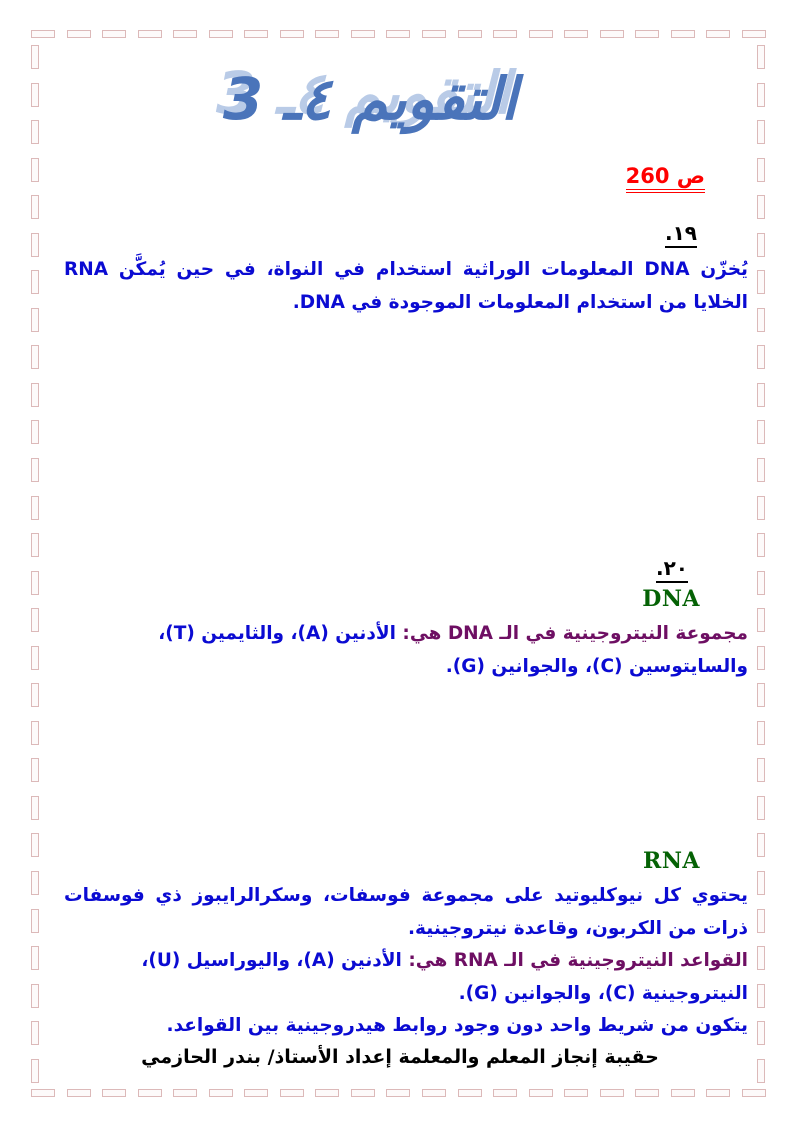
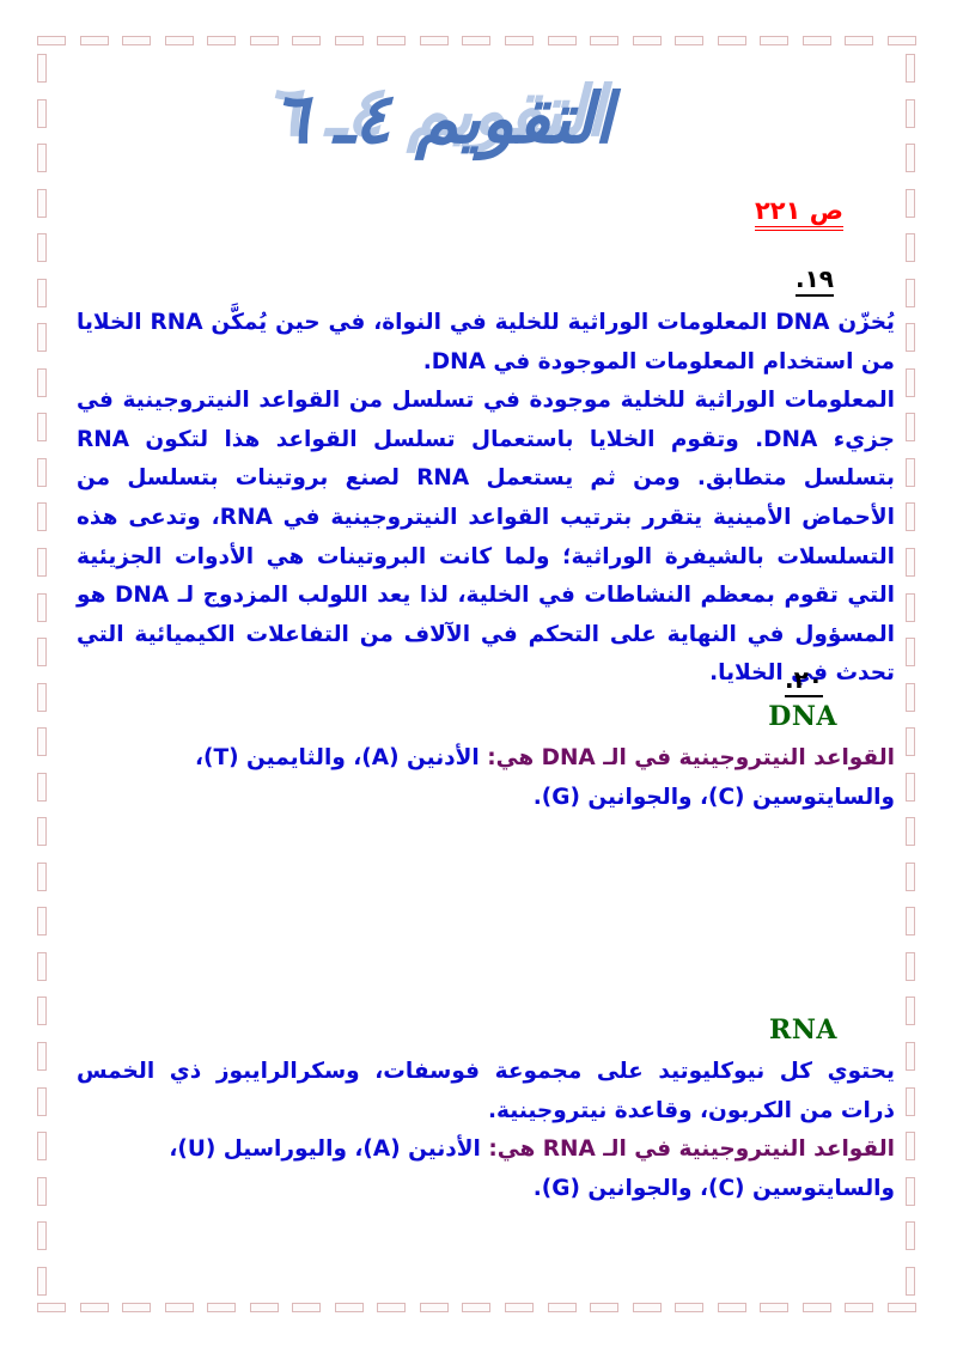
- التقويم ٤ـ 3
+ التقويم ٤ـ ٦
- ص 260
+ ص ٢٢١
  ١٩.
- يُخزّن DNA المعلومات الوراثية استخدام في النواة، في حين يُمكَّن RNA الخلايا من استخدام المعلومات الموجودة في DNA.
+ يُخزّن DNA المعلومات الوراثية للخلية في النواة، في حين يُمكَّن RNA الخلايا من استخدام المعلومات الموجودة في DNA.
+ المعلومات الوراثية للخلية موجودة في تسلسل من القواعد النيتروجينية في جزيء DNA. وتقوم الخلايا باستعمال تسلسل القواعد هذا لتكون RNA بتسلسل متطابق. ومن ثم يستعمل RNA لصنع بروتينات بتسلسل من الأحماض الأمينية يتقرر بترتيب القواعد النيتروجينية في RNA، وتدعى هذه التسلسلات بالشيفرة الوراثية؛ ولما كانت البروتينات هي الأدوات الجزيئية التي تقوم بمعظم النشاطات في الخلية، لذا يعد اللولب المزدوج لـ DNA هو المسؤول في النهاية على التحكم في الآلاف من التفاعلات الكيميائية التي تحدث في الخلايا.
  ٢٠.
  DNA
- مجموعة النيتروجينية في الـ DNA هي: الأدنين (A)، والثايمين (T)، والسايتوسين (C)، والجوانين (G).
+ القواعد النيتروجينية في الـ DNA هي: الأدنين (A)، والثايمين (T)، والسايتوسين (C)، والجوانين (G).
  RNA
- يحتوي كل نيوكليوتيد على مجموعة فوسفات، وسكرالرايبوز ذي فوسفات ذرات من الكربون، وقاعدة نيتروجينية.
+ يحتوي كل نيوكليوتيد على مجموعة فوسفات، وسكرالرايبوز ذي الخمس ذرات من الكربون، وقاعدة نيتروجينية.
- القواعد النيتروجينية في الـ RNA هي: الأدنين (A)، واليوراسيل (U)، النيتروجينية (C)، والجوانين (G).
+ القواعد النيتروجينية في الـ RNA هي: الأدنين (A)، واليوراسيل (U)، والسايتوسين (C)، والجوانين (G).
- يتكون من شريط واحد دون وجود روابط هيدروجينية بين القواعد.
- حقيبة إنجاز المعلم والمعلمة إعداد الأستاذ/ بندر الحازمي
